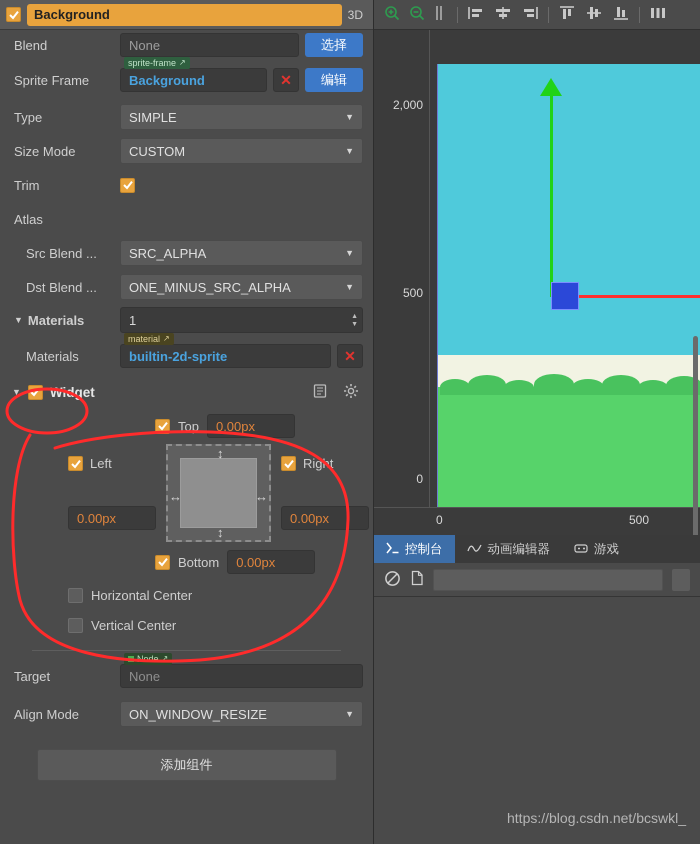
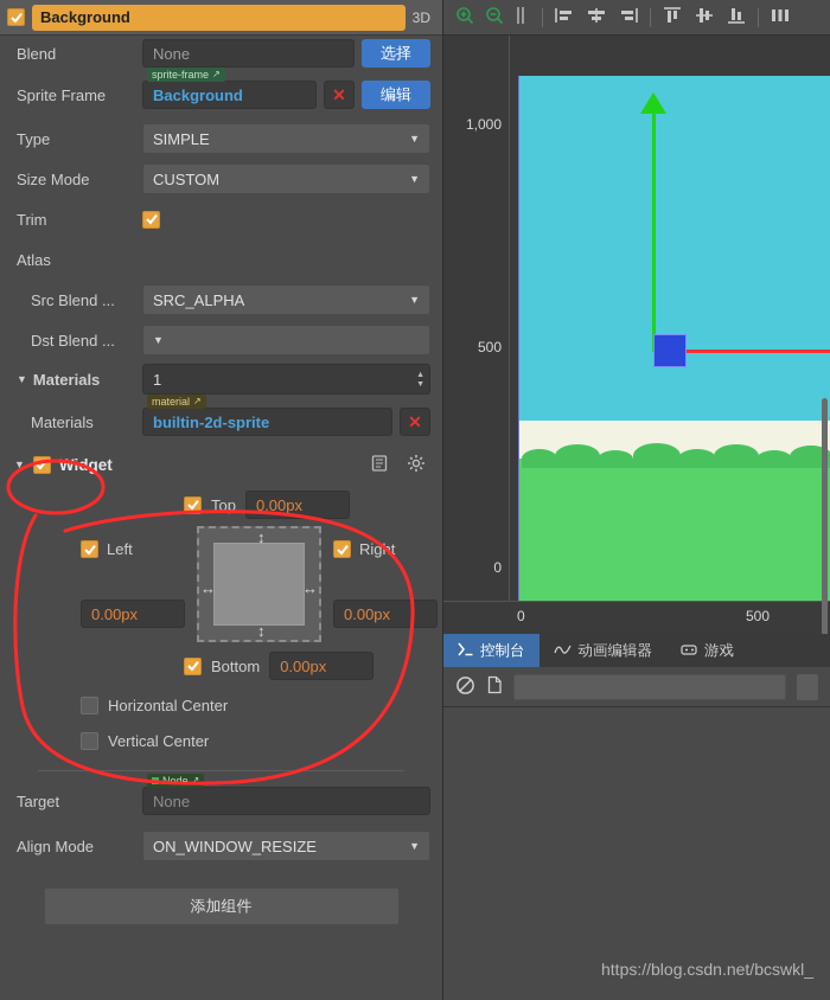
  Background
  3D
  Blend
  None
  选择
  Sprite Frame
  sprite-frame
  ↗
  Background
  ✕
  编辑
  Type
  SIMPLE
  ▼
  Size Mode
  CUSTOM
  ▼
  Trim
  Atlas
  Src Blend ...
  SRC_ALPHA
  ▼
  Dst Blend ...
- ONE_MINUS_SRC_ALPHA
  ▼
  ▼
  Materials
  1
  Materials
  material
  ↗
  builtin-2d-sprite
  ✕
  ▼
  Top
  0.00px
  Left
  0.00px
  ↕
  ↔
  ↔
  ↕
  Rigt
  0.00px
  Bottom
  0.00px
  Horizontal Center
  Vertical Center
  Target
  Node
  ↗
  None
  Align Mode
  ON_WINDOW_RESIZE
  ▼
  添加组件
- 2,000
+ 1,000
  500
  0
  0
  500
  控制台
  动画编辑器
  游戏
  https://blog.csdn.net/bcswkl_
